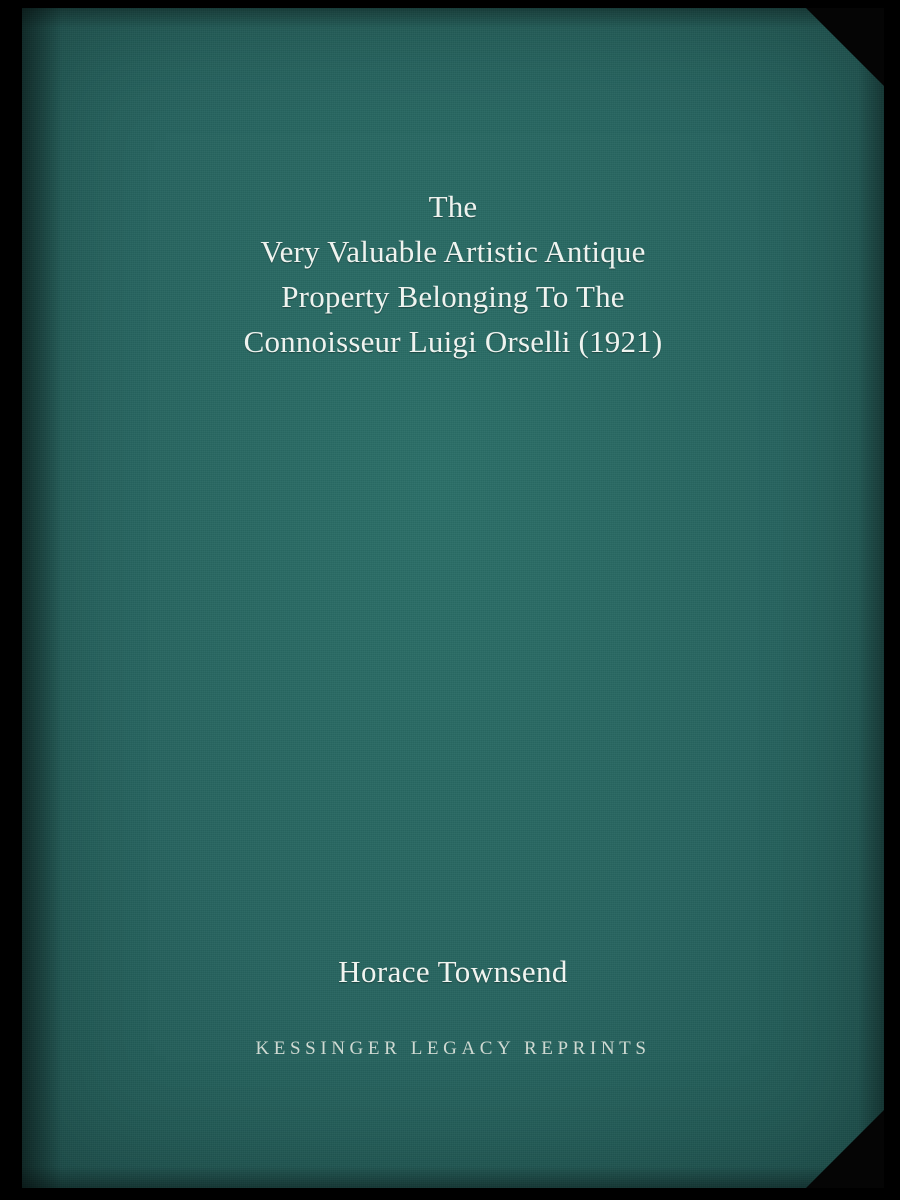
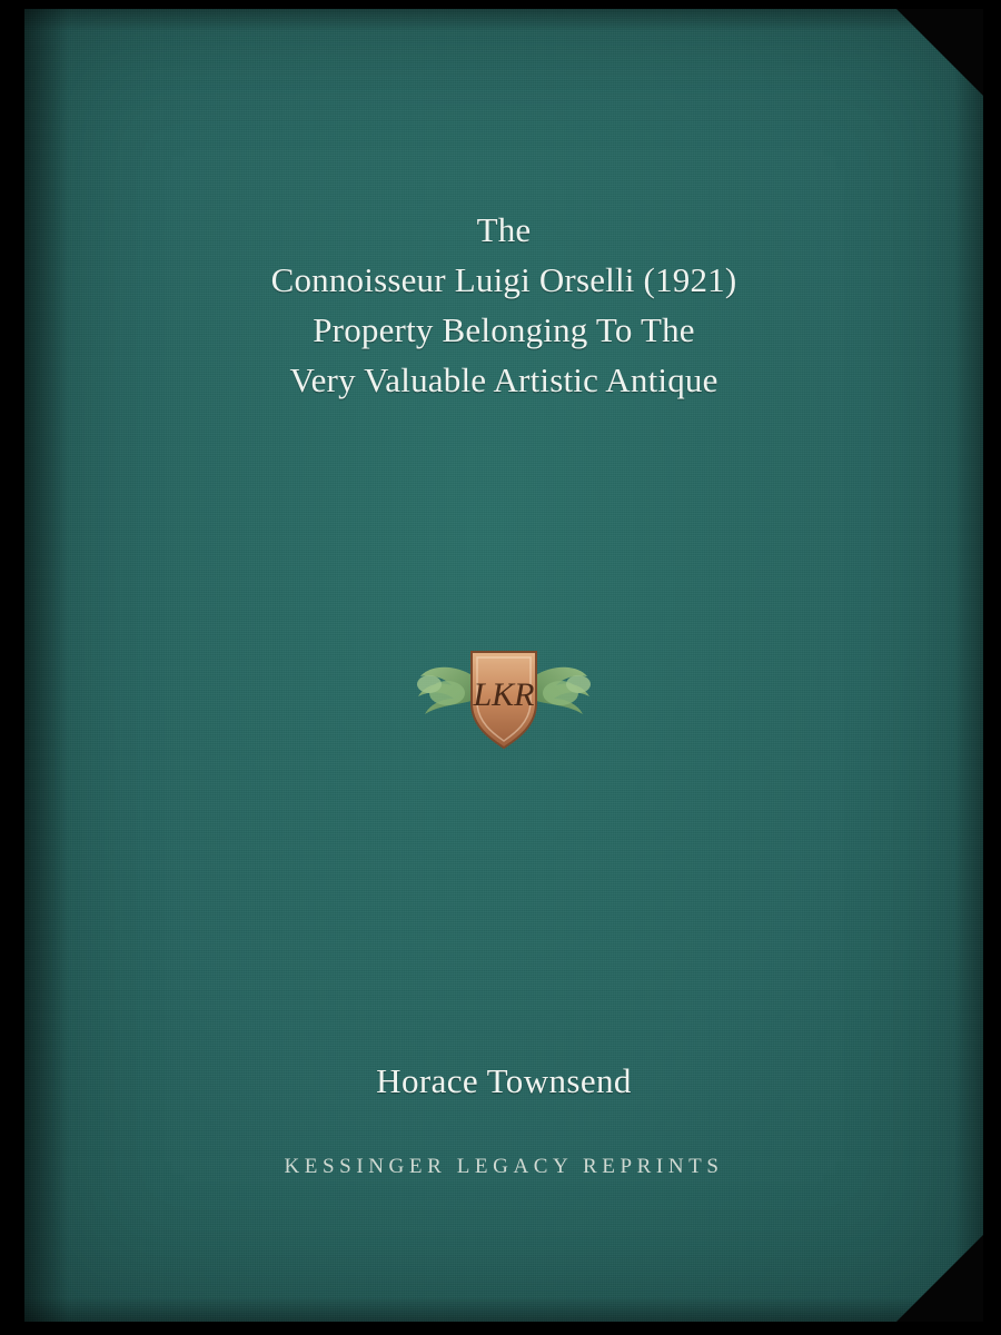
  The
- Very Valuable Artistic Antique
+ Connoisseur Luigi Orselli (1921)
  Property Belonging To The
- Connoisseur Luigi Orselli (1921)
+ Very Valuable Artistic Antique
+ LKR
  Horace Townsend
  KESSINGER LEGACY REPRINTS
